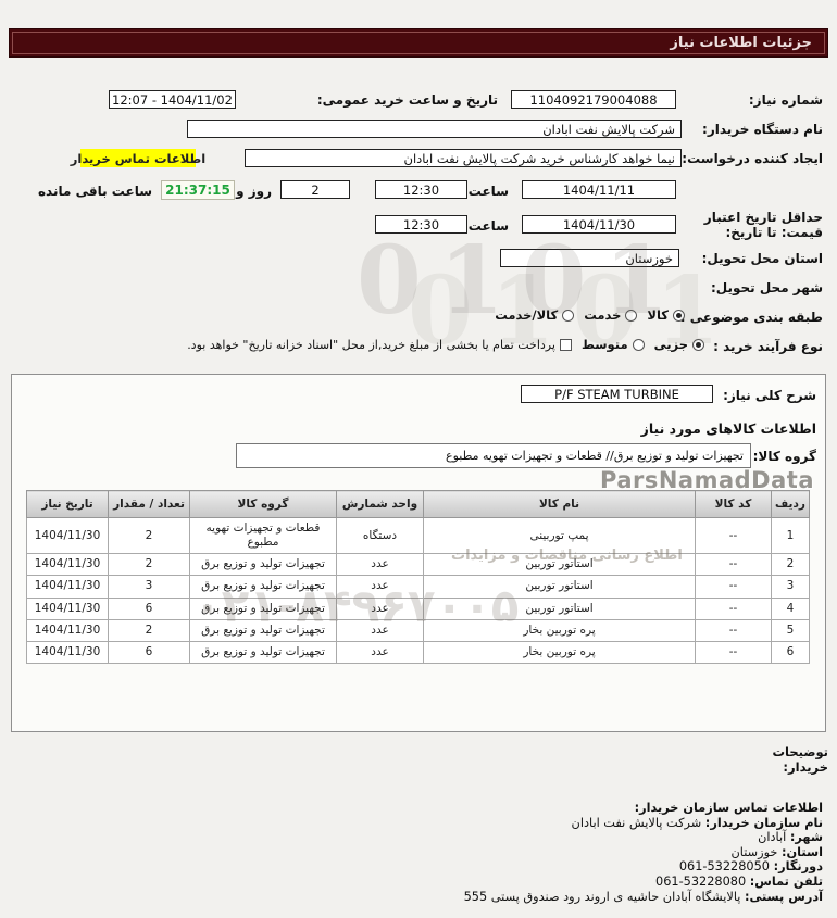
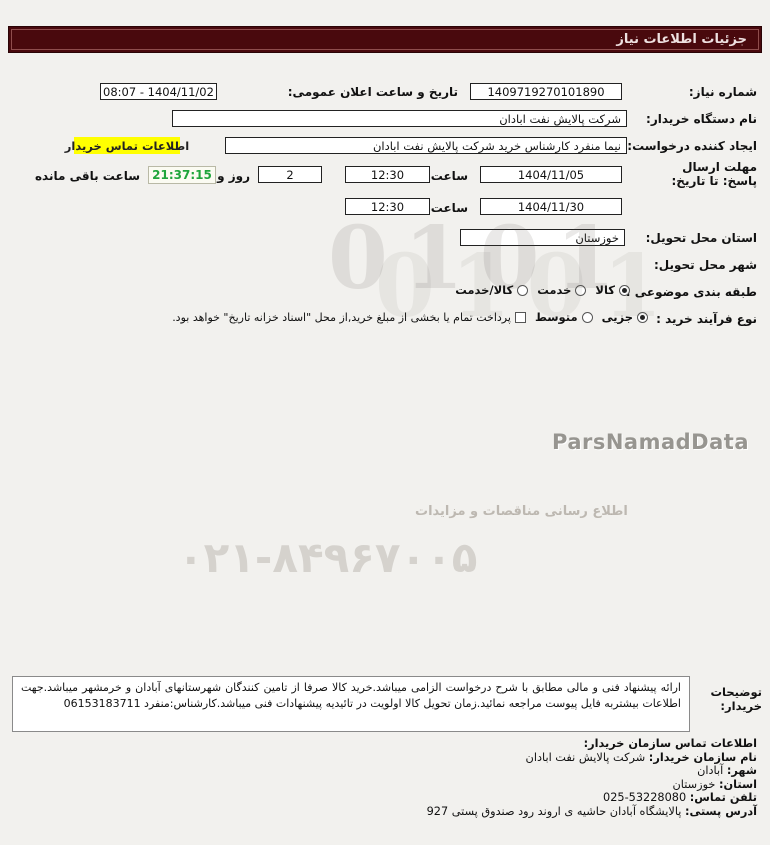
  جزئیات اطلاعات نیاز
  شماره نیاز:
- 1104092179004088
+ 1409719270101890
- تاریخ و ساعت خرید عمومی:
+ تاریخ و ساعت اعلان عمومی:
- 12:07 - 1404/11/02
+ 08:07 - 1404/11/02
  نام دستگاه خریدار:
  شرکت پالایش نفت ابادان
  ایجاد کننده درخواست:
- نیما خواهد کارشناس خرید شرکت پالایش نفت ابادان
+ نیما منفرد کارشناس خرید شرکت پالایش نفت ابادان
  طلاعات تماس خریدا
+ مهلت ارسال پاسخ: تا تاریخ:
- 1404/11/11
+ 1404/11/05
  ساعت
  12:30
  2
  روز و
  21:37:15
  ساعت باقی مانده
- حداقل تاریخ اعتبار قیمت: تا تاریخ:
  1404/11/30
  ساعت
  12:30
  استان محل تحویل:
  خوزستان
  شهر محل تحویل:
  طبقه بندی موضوعی
  کالا
  خدمت
  کالا/خدمت
  نوع فرآیند خرید :
  جزیی
  متوسط
  پرداخت تمام یا بخشی از مبلغ خرید,از محل "اسناد خزانه تاریخ" خواهد بود.
- شرح کلی نیاز:
- P/F STEAM TURBINE
- اطلاعات کالاهای مورد نیاز
- گروه کالا:
- تجهیزات تولید و توزیع برق// قطعات و تجهیزات تهویه مطبوع
- ردیف	کد کالا	نام کالا	واحد شمارش	گروه کالا	تعداد / مقدار	تاریخ نیاز
- 1	--	پمپ توربینی	دستگاه	قطعات و تجهیزات تهویه مطبوع	2	1404/11/30
- 2	--	استاتور توربین	عدد	تجهیزات تولید و توزیع برق	2	1404/11/30
- 3	--	استاتور توربین	عدد	تجهیزات تولید و توزیع برق	3	1404/11/30
- 4	--	استاتور توربین	عدد	تجهیزات تولید و توزیع برق	6	1404/11/30
- 5	--	پره توربین بخار	عدد	تجهیزات تولید و توزیع برق	2	1404/11/30
- 6	--	پره توربین بخار	عدد	تجهیزات تولید و توزیع برق	6	1404/11/30
  توضیحات خریدار:
+ ارائه پیشنهاد فنی و مالی مطابق با شرح درخواست الزامی میباشد.خرید کالا صرفا از تامین کنندگان شهرستانهای آبادان و خرمشهر میباشد.جهت اطلاعات بیشتربه فایل پیوست مراجعه نمائید.زمان تحویل کالا اولویت در تائیدیه پیشنهادات فنی میباشد.کارشناس:منفرد 06153183711
  اطلاعات تماس سازمان خریدار:
  نام سازمان خریدار: شرکت پالایش نفت ابادان
  شهر: آبادان
  استان: خوزستان
- دورنگار: 061-53228050
- تلفن تماس: 061-53228080
+ تلفن تماس: 025-53228080
- آدرس پستی: پالایشگاه آبادان حاشیه ی اروند رود صندوق پستی 555
+ آدرس پستی: پالایشگاه آبادان حاشیه ی اروند رود صندوق پستی 927
  0101
  0101
  ParsNamadData
  اطلاع رسانی مناقصات و مزایدات
  ۰۲۱-۸۴۹۶۷۰۰۵
